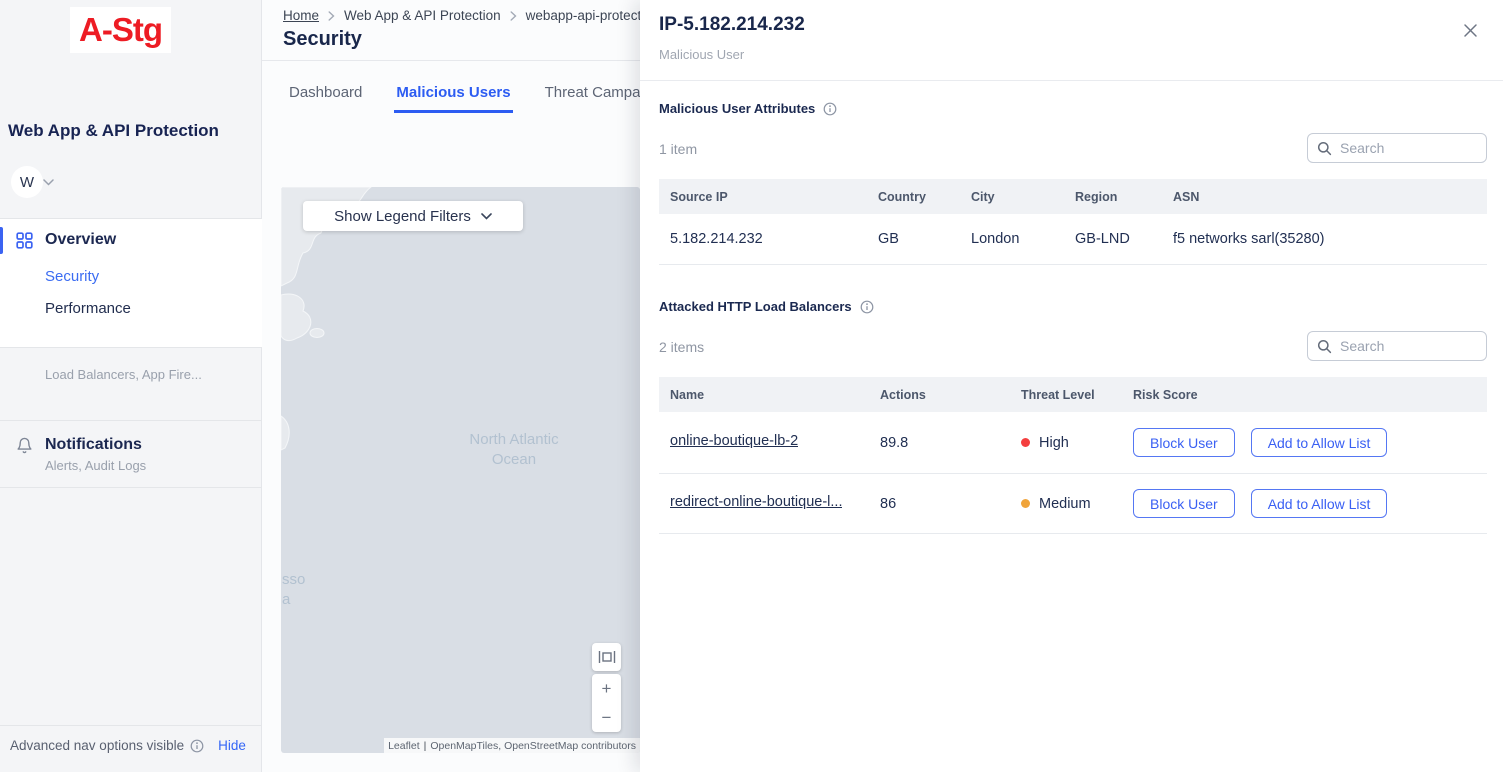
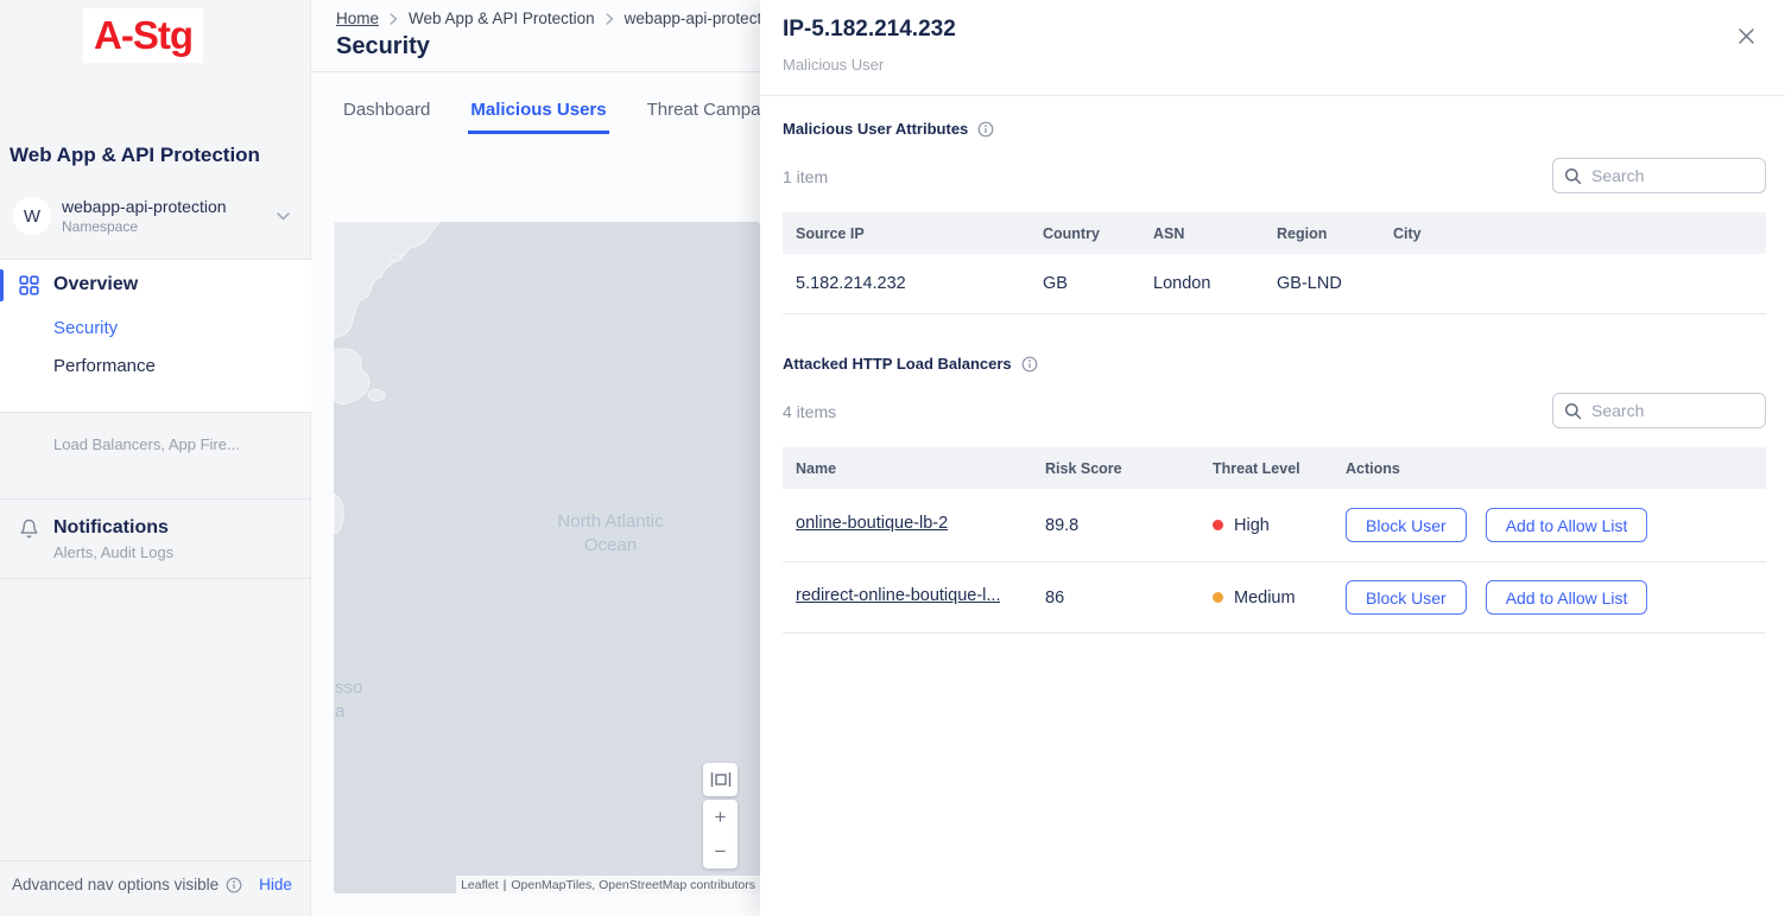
  A-Stg
  Web App & API Protection
  W
+ webapp-api-protection
+ Namespace
  Overview
  Security
  Performance
  Load Balancers, App Fire...
  Notifications
  Alerts, Audit Logs
  Advanced nav options visible
  Hide
  Home
  Web App & API Protection
  webapp-api-protec
  Security
  Dashboard
  Malicious Users
  Threat Campa
  North Atlantic
  Ocean
  sso
  a
- Show Legend Filters
  +
  −
  Leaflet
  |
  OpenMapTiles, OpenStreetMap contributors
  IP-5.182.214.232
  Malicious User
  Malicious User Attributes
  1 item
  Search
  Source IP
  Country
- City
+ ASN
  Region
- ASN
+ City
  5.182.214.232
  GB
  London
  GB-LND
- f5 networks sarl(35280)
  Attacked HTTP Load Balancers
- 2 items
+ 4 items
  Search
  Name
- Actions
+ Risk Score
  Threat Level
- Risk Score
+ Actions
  online-boutique-lb-2
  89.8
  High
  Block User
  Add to Allow List
  redirect-online-boutique-l...
  86
  Medium
  Block User
  Add to Allow List
